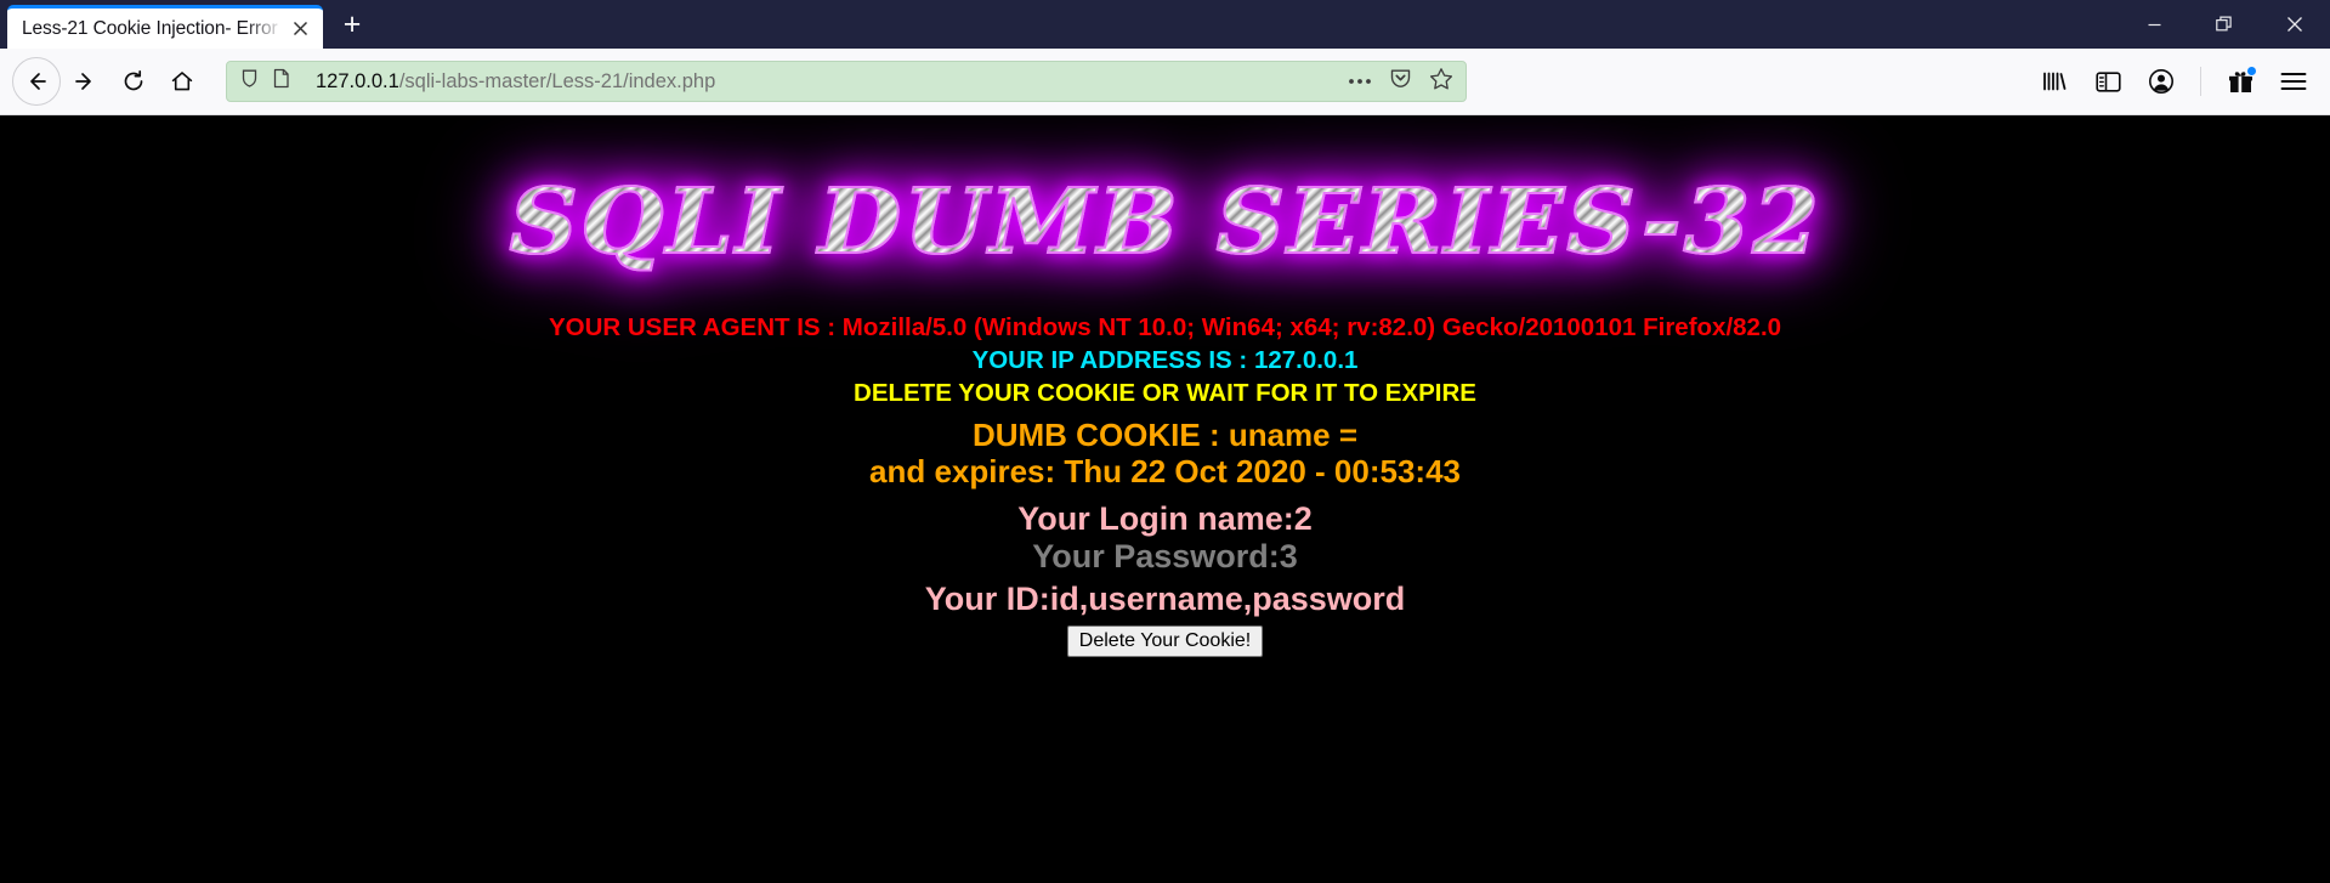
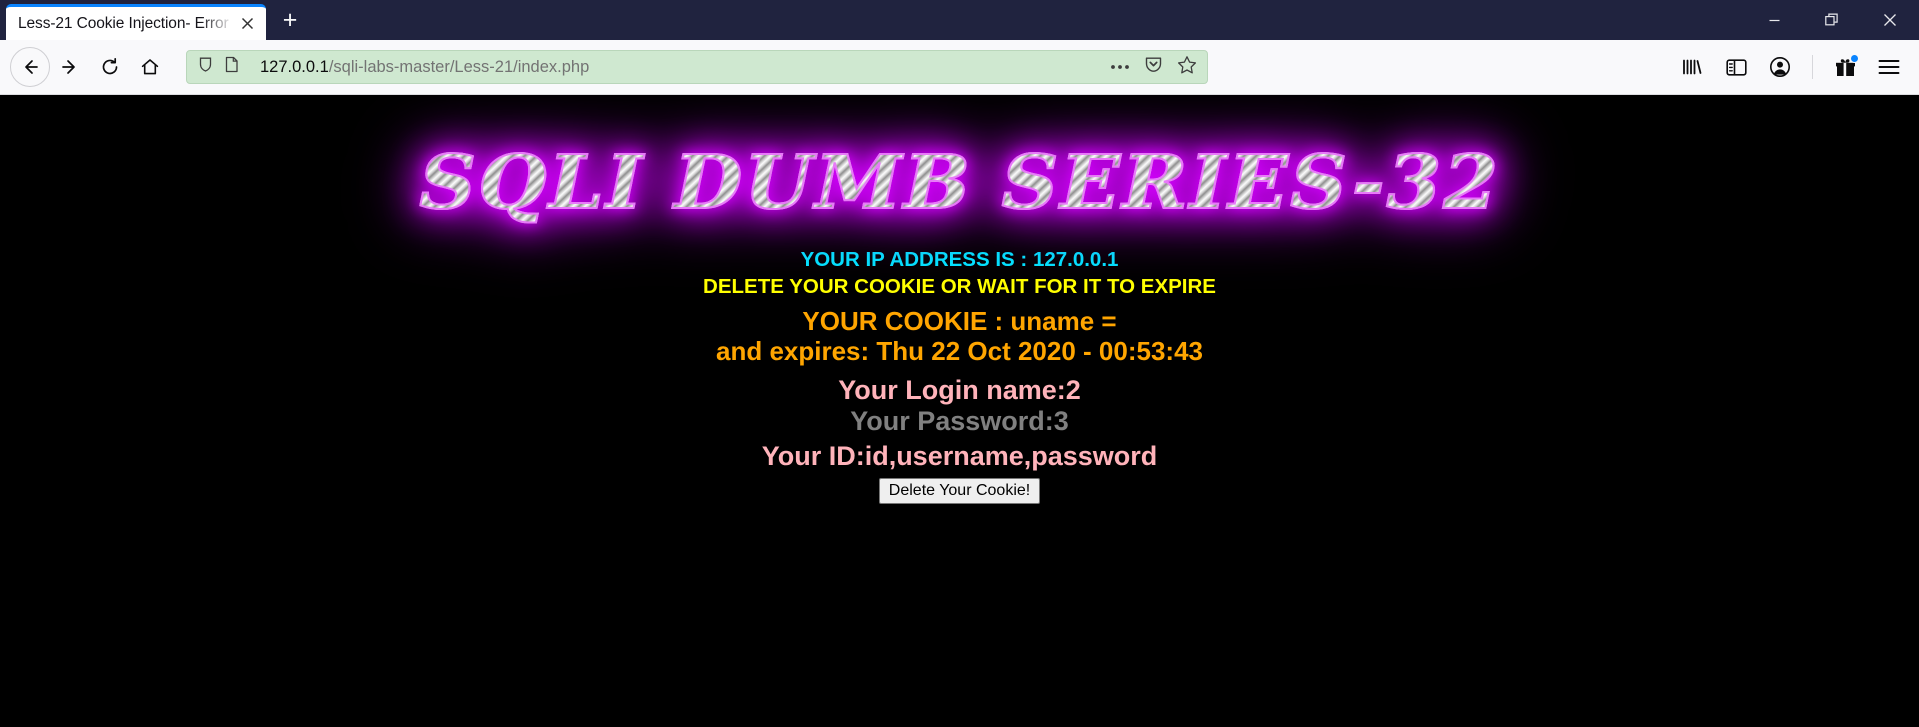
  Less-21 Cookie Injection- Error
  +
  127.0.0.1/sqli-labs-master/Less-21/index.php
  SQLI DUMB SERIES-32
- YOUR USER AGENT IS : Mozilla/5.0 (Windows NT 10.0; Win64; x64; rv:82.0) Gecko/20100101 Firefox/82.0
  YOUR IP ADDRESS IS : 127.0.0.1
  DELETE YOUR COOKIE OR WAIT FOR IT TO EXPIRE
- DUMB COOKIE : uname =
+ YOUR COOKIE : uname =
  and expires: Thu 22 Oct 2020 - 00:53:43
  Your Login name:2
  Your Password:3
  Your ID:id,username,password
  Delete Your Cookie!
